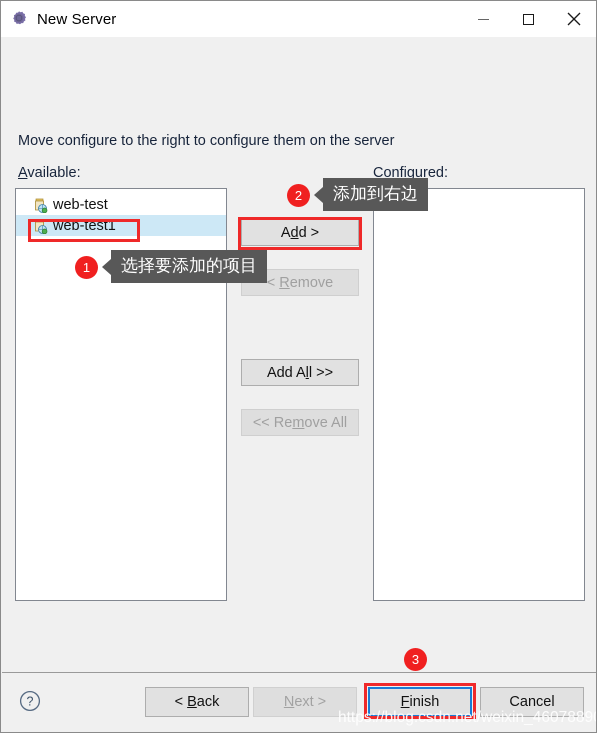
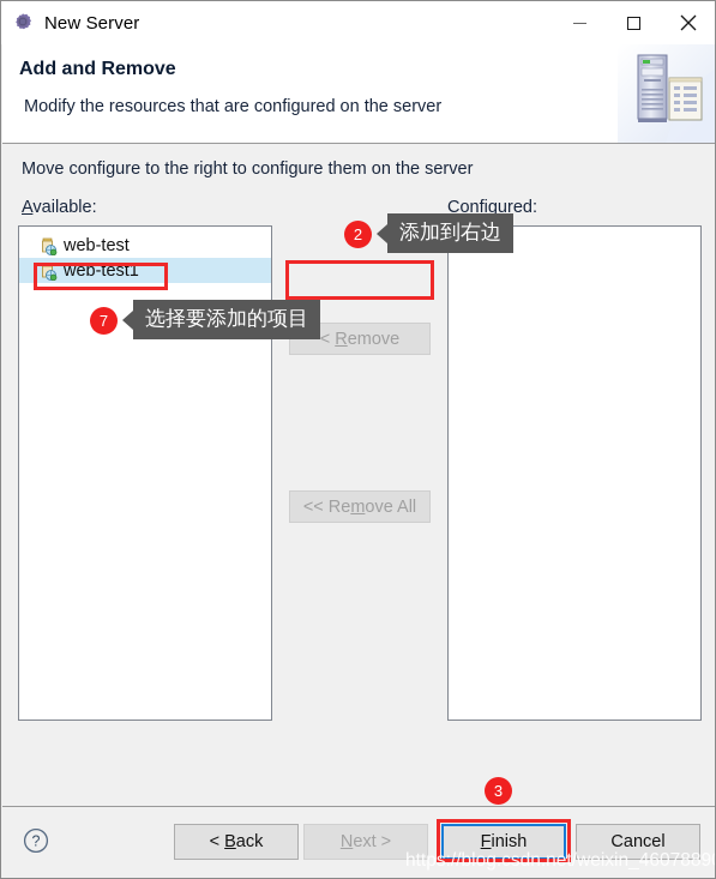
  New Server
+ Add and Remove
+ Modify the resources that are configured on the server
  Move configure to the right to configure them on the server
  Available:
  Configured:
  web-test
  web-test1
- Add >
  < Remove
- Add All >>
  << Remove All
  ?
  < Back
  Next >
  Finish
  Cancel
- 1
+ 7
  选择要添加的项目
  2
  添加到右边
  3
  https://blog.csdn.net/weixin_4607889
